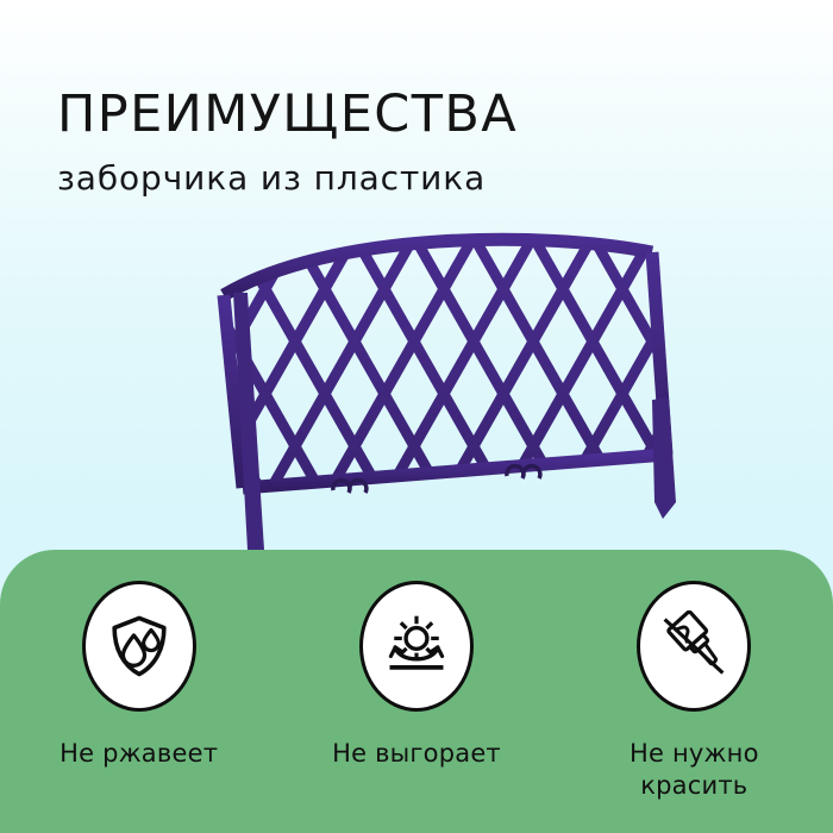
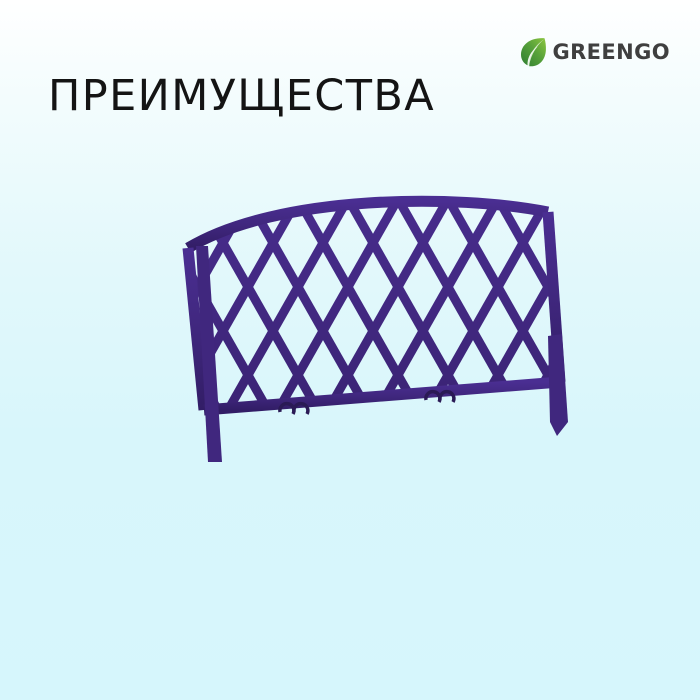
+ GREENGO
  ПРЕИМУЩЕСТВА
- заборчика из пластика
- Не ржавеет
- Не выгорает
- Не нужно красить
